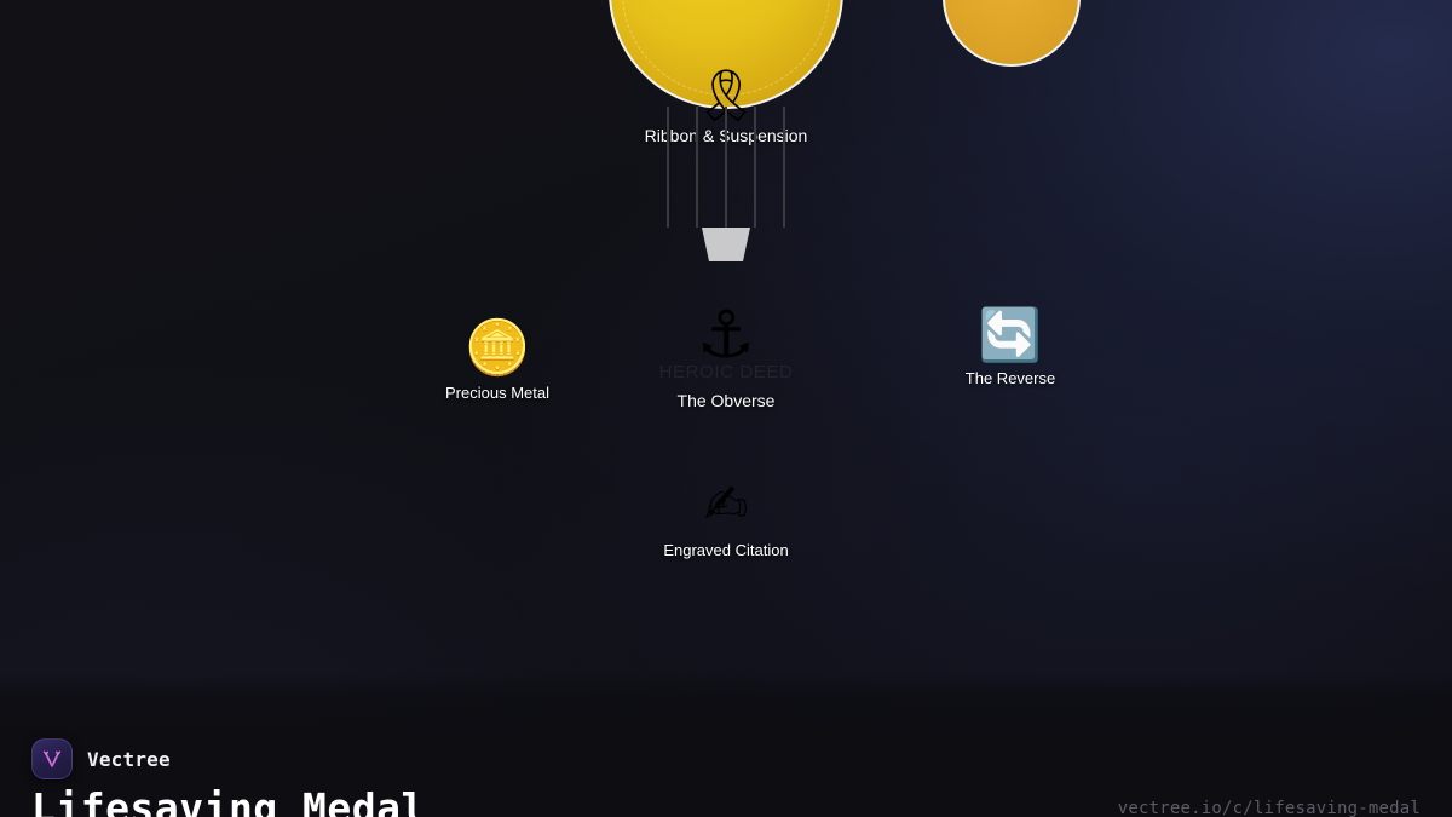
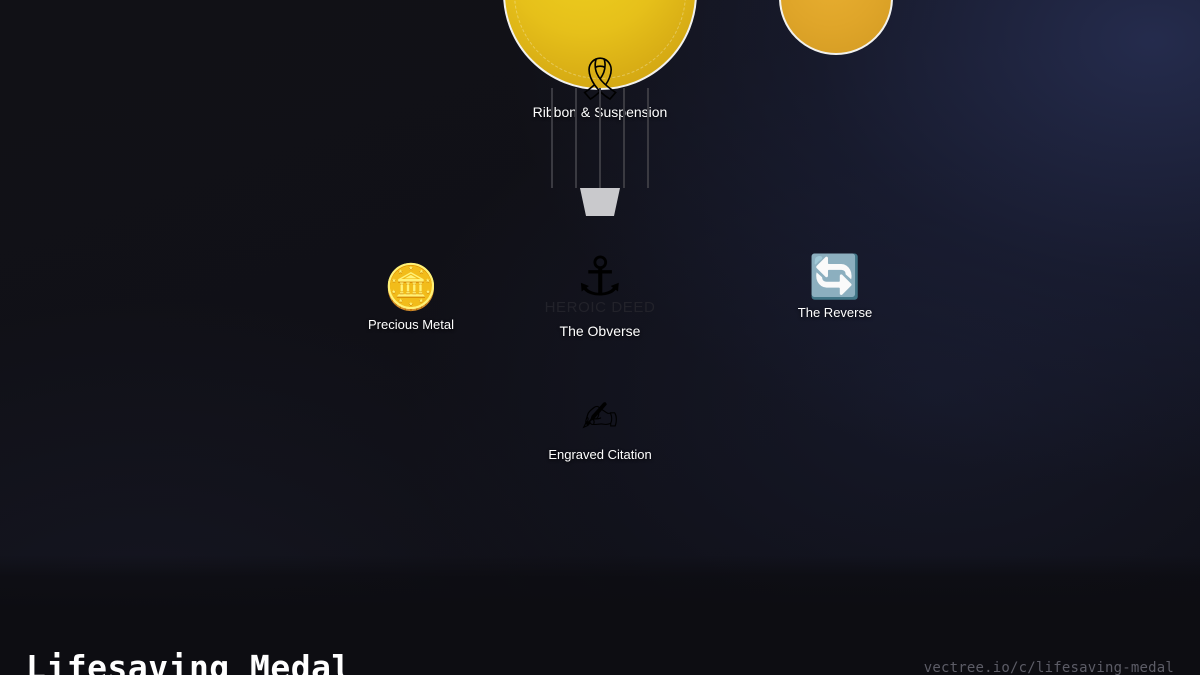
  🎗
  Ribbon &usension
  🪙
  Precious Metal
  ⚓
  The Obverse
  🔄
  The Reverse
  ✍
  Engraved Citation
- Vectree
  Lifesaving Medal
  vectree.io/c/lifesaving-medal
